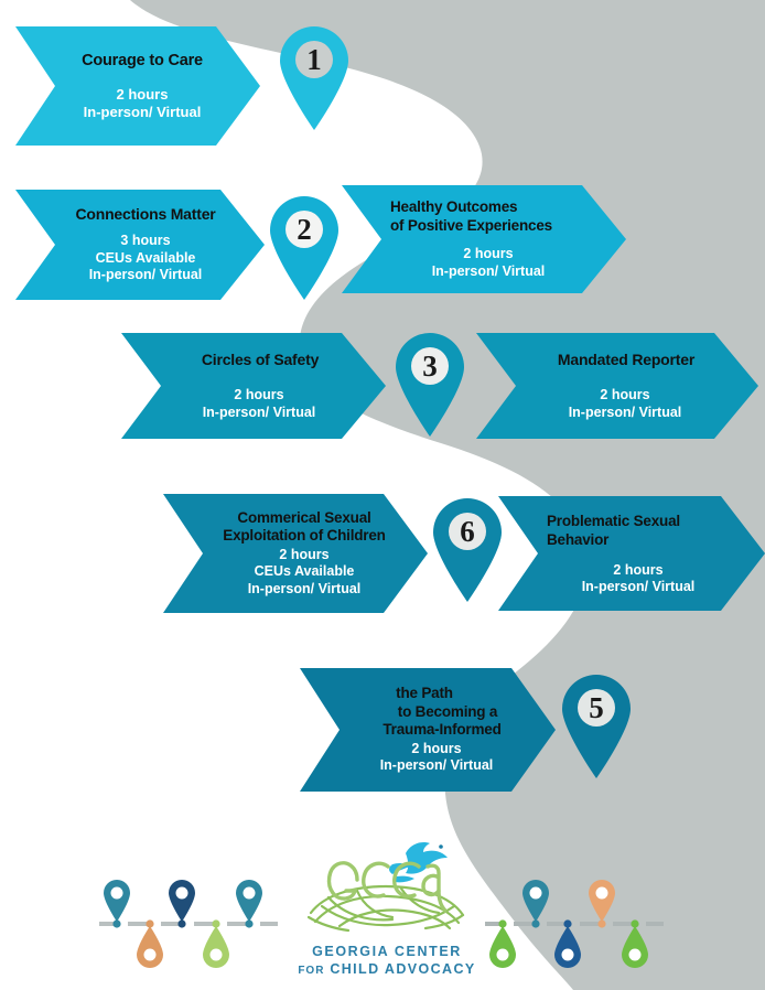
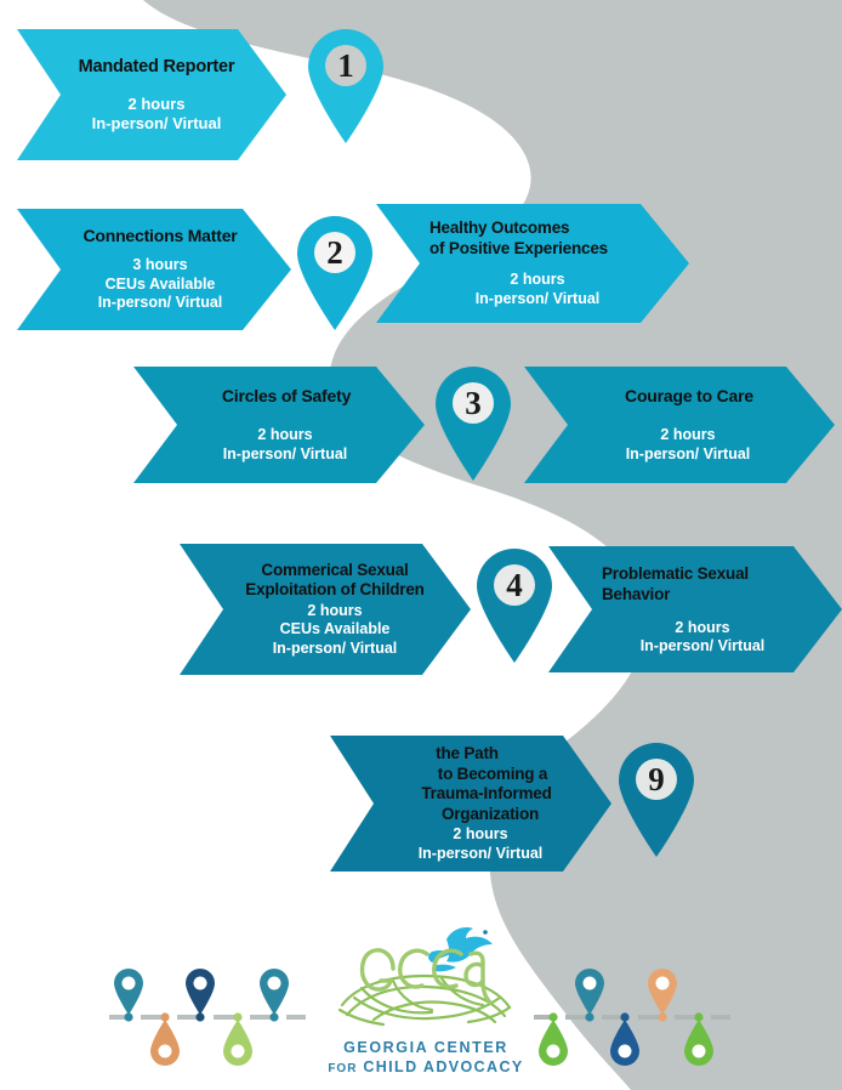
- Courage to Care
+ Mandated Reporter
  2 hours
  In-person/ Virtual
  Connections Matter
  3 hours
  CEUs Available
  In-person/ Virtual
  Healthy Outcomes
  of Positive Experiences
  2 hours
  In-person/ Virtual
  Circles of Safety
  2 hours
  In-person/ Virtual
- Mandated Reporter
+ Courage to Care
  2 hours
  In-person/ Virtual
  Commerical Sexual
  Exploitation of Children
  2 hours
  CEUs Available
  In-person/ Virtual
  Problematic Sexual
  Behavior
  2 hours
  In-person/ Virtual
  the Path
  to Becoming a
  Trauma-Informed
+ Organization
  2 hours
  In-person/ Virtual
  1
  2
  3
- 6
+ 4
- 5
+ 9
  GEORGIA CENTER
  FOR CHILD ADVOCACY
